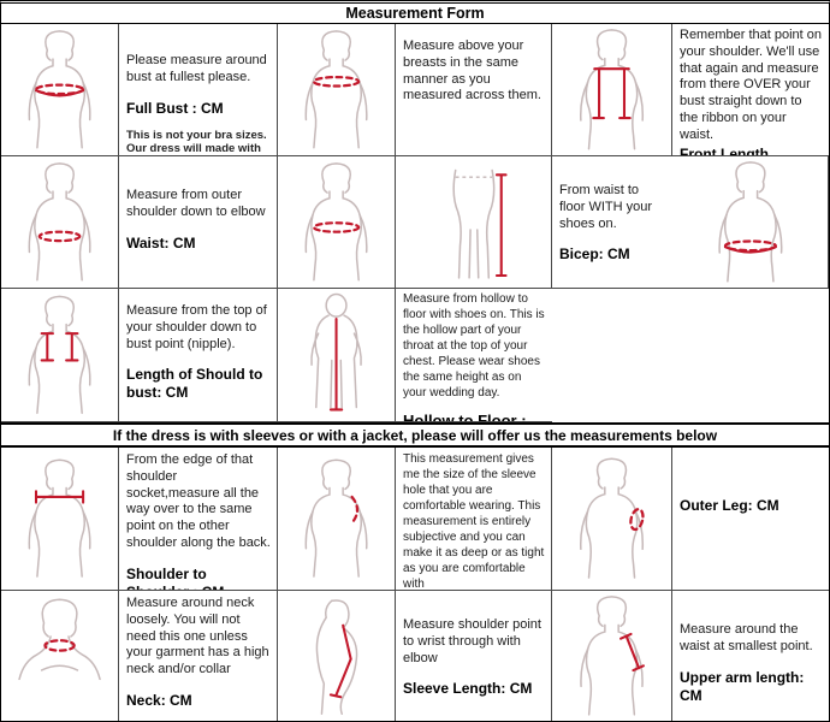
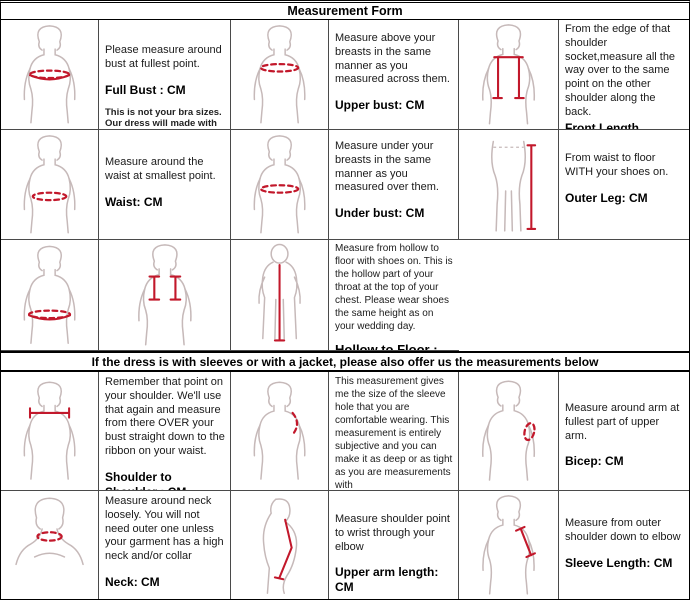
  Measurement Form
- Please measure around bust at fullest please.
+ Please measure around bust at fullest point.
  Full Bust : CM
  This is not your bra sizes.
  Our dress will made with
  Measure above your breasts in the same manner as you measured across them.
+ Upper bust: CM
- Remember that point on your shoulder. We'll use that again and measure from there OVER your bust straight down to the ribbon on your waist.
+ From the edge of that shoulder socket,measure all the way over to the same point on the other shoulder along the back.
- Measure from outer shoulder down to elbow
+ Measure around the waist at smallest point.
  Waist: CM
+ Measure under your breasts in the same manner as you measured over them.
+ Under bust: CM
  From waist to floor WITH your shoes on.
- Bicep: CM
+ Outer Leg: CM
- Measure from the top of your shoulder down to bust point (nipple).
- Length of Should to bust: CM
  Measure from hollow to floor with shoes on. This is the hollow part of your throat at the top of your chest. Please wear shoes the same height as on your wedding day.
  Hollow to Floor :
- If the dress is with sleeves or with a jacket, please will offer us the measurements below
+ If the dress is with sleeves or with a jacket, please also offer us the measurements below
- From the edge of that shoulder socket,measure all the way over to the same point on the other shoulder along the back.
+ Remember that point on your shoulder. We'll use that again and measure from there OVER your bust straight down to the ribbon on your waist.
- This measurement gives me the size of the sleeve hole that you are comfortable wearing. This measurement is entirely subjective and you can make it as deep or as tight as you are comfortable with
+ This measurement gives me the size of the sleeve hole that you are comfortable wearing. This measurement is entirely subjective and you can make it as deep or as tight as you are measurements with
+ Measure around arm at fullest part of upper arm.
- Outer Leg: CM
+ Bicep: CM
- Measure around neck loosely. You will not need this one unless your garment has a high neck and/or collar
+ Measure around neck loosely. You will not need outer one unless your garment has a high neck and/or collar
  Neck: CM
- Measure shoulder point to wrist through with elbow
+ Measure shoulder point to wrist through your elbow
- Sleeve Length: CM
+ Upper arm length: CM
- Measure around the waist at smallest point.
+ Measure from outer shoulder down to elbow
- Upper arm length: CM
+ Sleeve Length: CM
